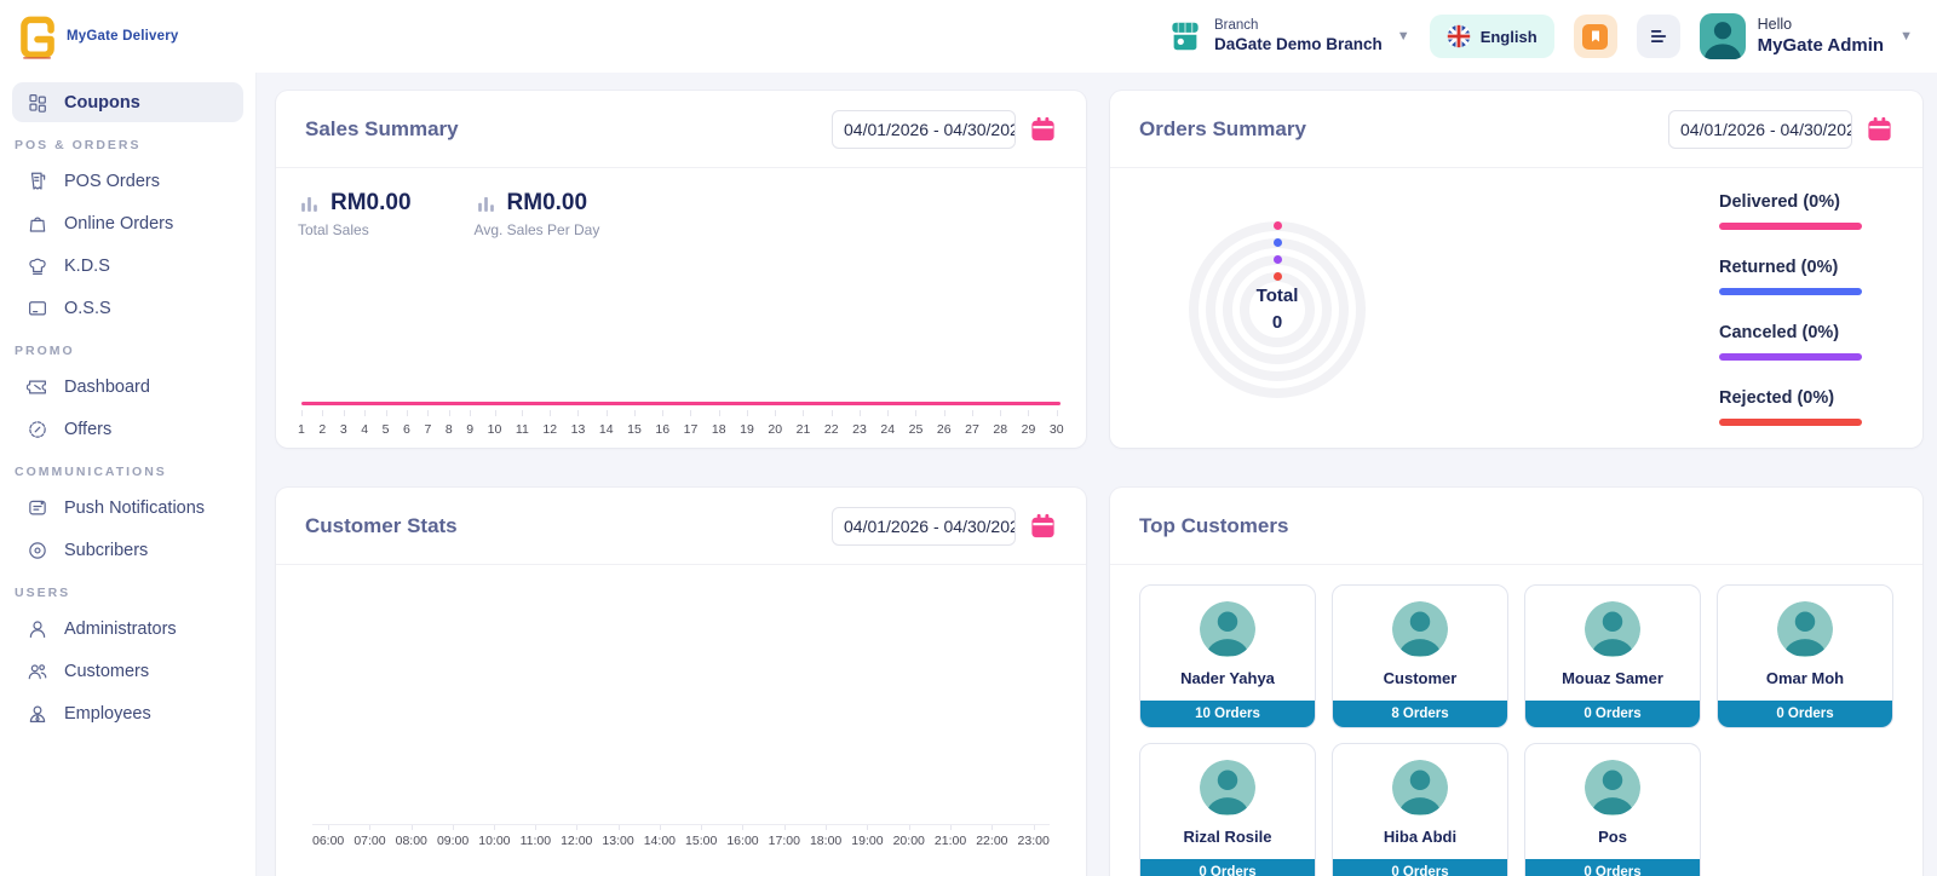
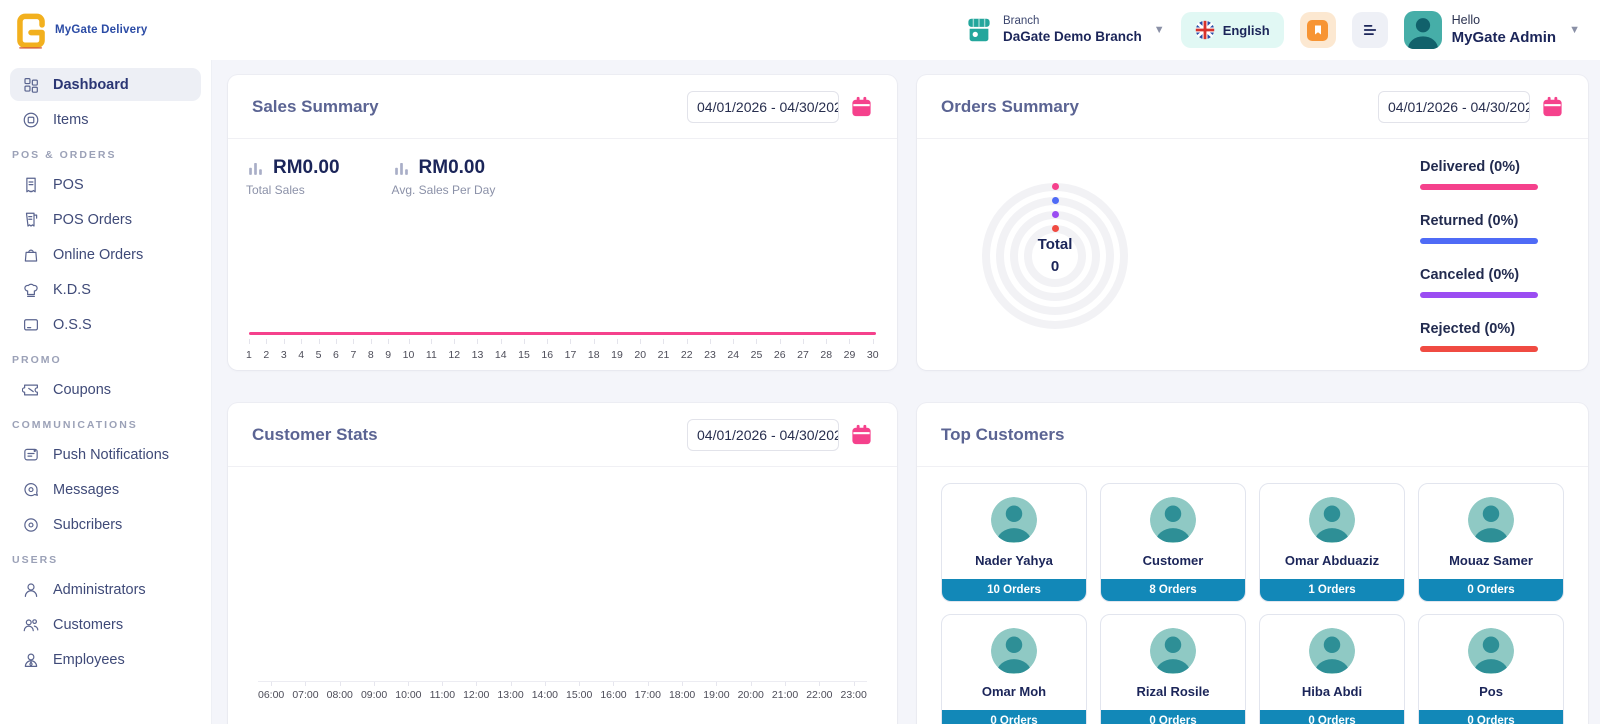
  MyGate Delivery
  Branch
  DaGate Demo Branch
  ▼
  English
  Hello
  MyGate Admin
  ▼
- Coupons
+ Dashboard
+ Items
  POS & ORDERS
+ POS
  POS Orders
  Online Orders
  K.D.S
  O.S.S
  PROMO
- Dashboard
+ Coupons
- Offers
  COMMUNICATIONS
  Push Notifications
+ Messages
  Subcribers
  USERS
  Administrators
  Customers
  Employees
  Sales Summary
  04/01/2026 - 04/30/202
  RM0.00
  Total Sales
  RM0.00
  Avg. Sales Per Day
  1
  2
  3
  4
  5
  6
  7
  8
  9
  10
  11
  12
  13
  14
  15
  16
  17
  18
  19
  20
  21
  22
  23
  24
  25
  26
  27
  28
  29
  30
  Orders Summary
  04/01/2026 - 04/30/202
  Total
  0
  Delivered (0%)
  Returned (0%)
  Canceled (0%)
  Rejected (0%)
  Customer Stats
  04/01/2026 - 04/30/202
  06:00
  07:00
  08:00
  09:00
  10:00
  11:00
  12:00
  13:00
  14:00
  15:00
  16:00
  17:00
  18:00
  19:00
  20:00
  21:00
  22:00
  23:00
  Top Customers
  Nader Yahya
  10 Orders
  Customer
  8 Orders
+ Omar Abduaziz
+ 1 Orders
  Mouaz Samer
  0 Orders
  Omar Moh
  0 Orders
  Rizal Rosile
  0 Orders
  Hiba Abdi
  0 Orders
  Pos
  0 Orders
